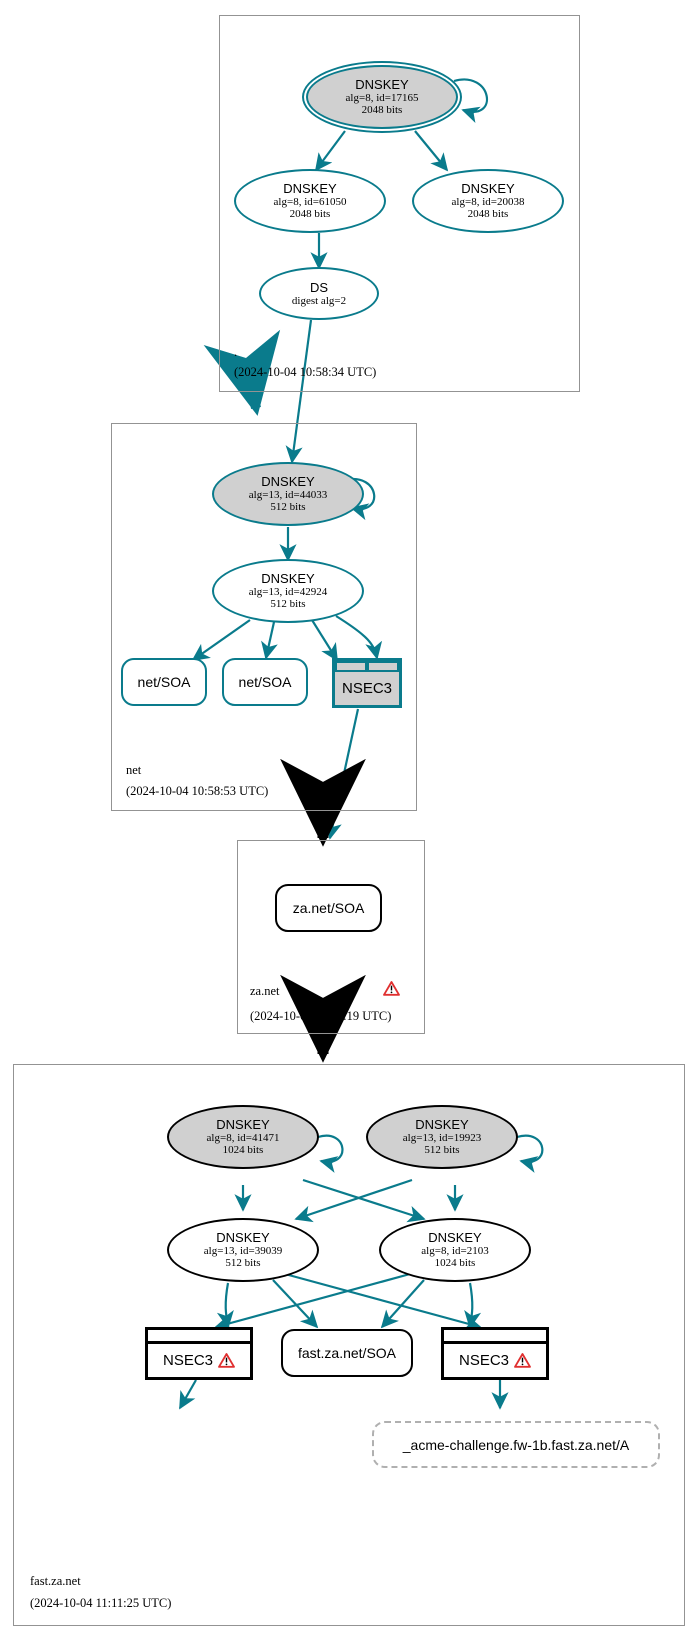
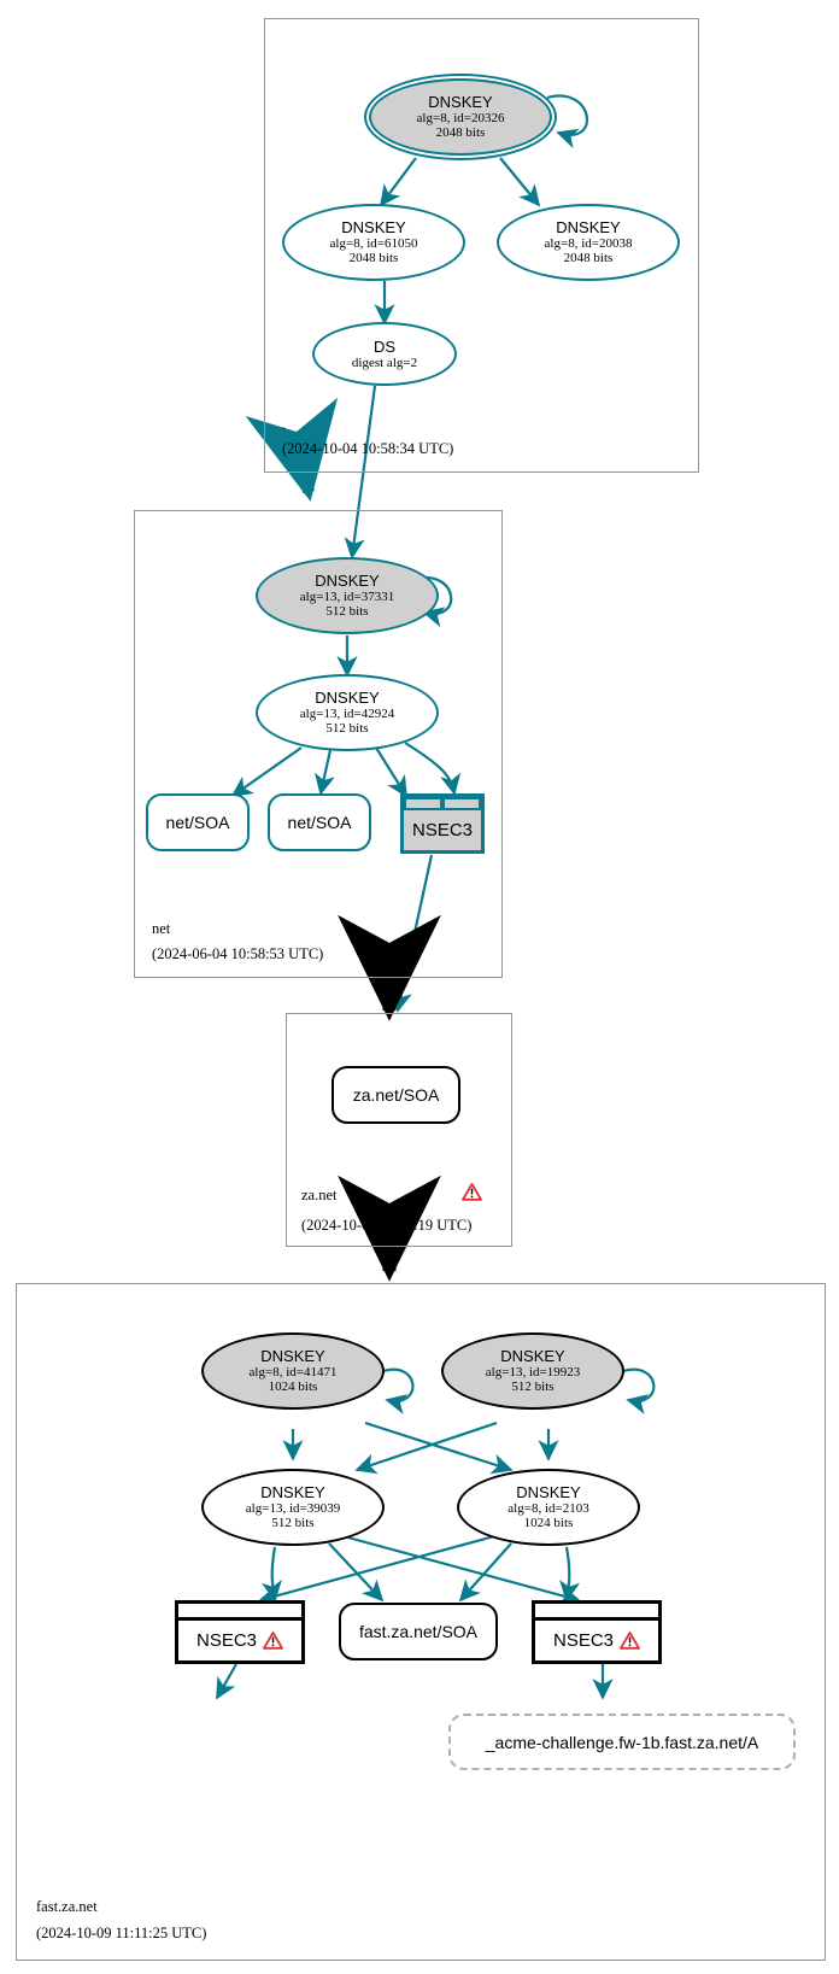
  DNSKEY
- alg=8, id=17165
+ alg=8, id=20326
  2048 bits
  DNSKEY
  alg=8, id=61050
  2048 bits
  DNSKEY
  alg=8, id=20038
  2048 bits
  DS
  digest alg=2
  .
  (2024-10-04 10:58:34 UTC)
  DNSKEY
- alg=13, id=44033
+ alg=13, id=37331
  512 bits
  DNSKEY
  alg=13, id=42924
  512 bits
  net/SOA
  net/SOA
  NSEC3
  net
- (2024-10-04 10:58:53 UTC)
+ (2024-06-04 10:58:53 UTC)
  za.net/SOA
  za.net
  (2024-10-04 11:11:19 UTC)
  DNSKEY
  alg=8, id=41471
  1024 bits
  DNSKEY
  alg=13, id=19923
  512 bits
  DNSKEY
  alg=13, id=39039
  512 bits
  DNSKEY
  alg=8, id=2103
  1024 bits
  NSEC3
  fast.za.net/SOA
  NSEC3
  _acme-challenge.fw-1b.fast.za.net/A
  fast.za.net
- (2024-10-04 11:11:25 UTC)
+ (2024-10-09 11:11:25 UTC)
